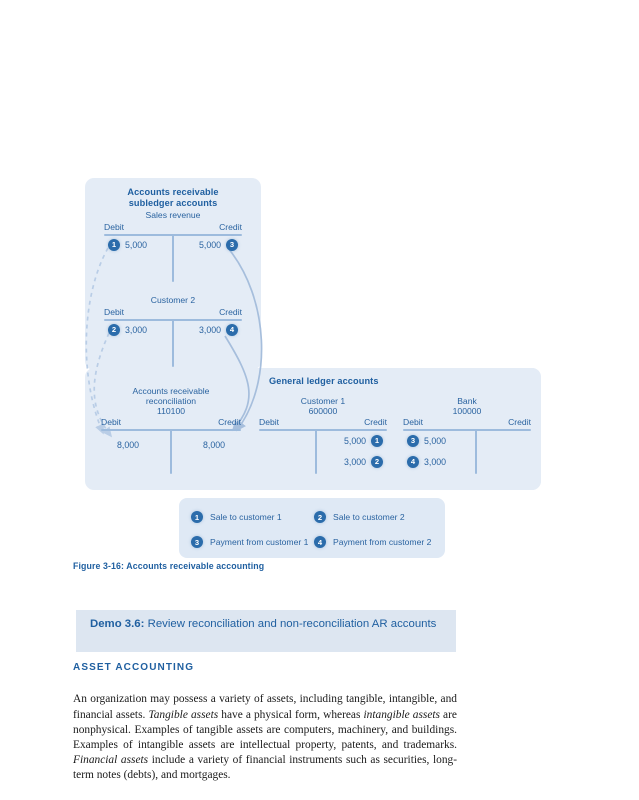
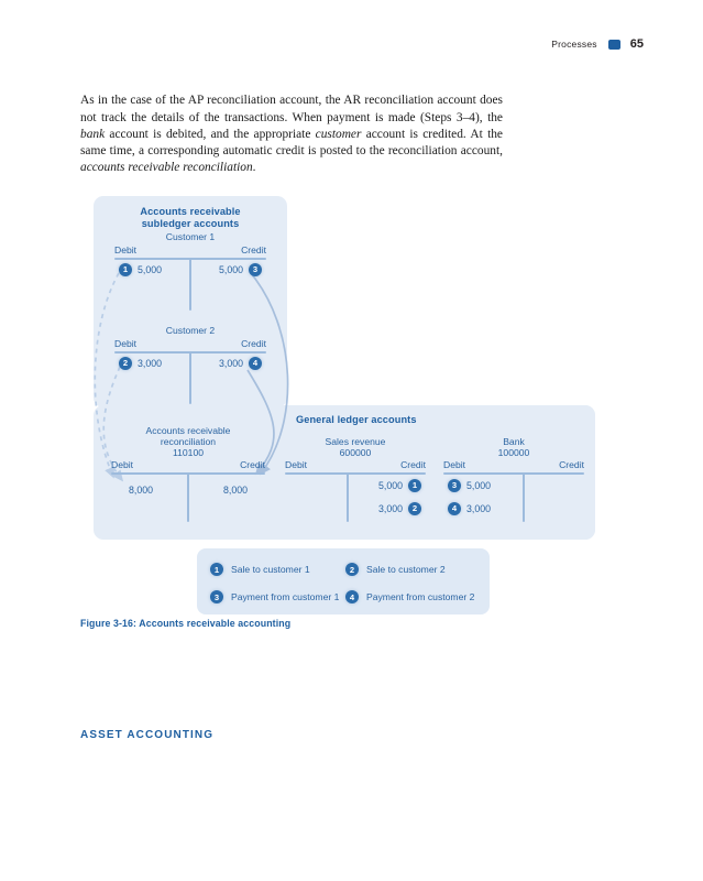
+ Processes
+ 65
+ As in the case of the AP reconciliation account, the AR reconciliation account does not track the details of the transactions. When payment is made (Steps 3–4), the bank account is debited, and the appropriate customer account is credited. At the same time, a corresponding automatic credit is posted to the reconciliation account, accounts receivable reconciliation.
  Accounts receivable
  subledger accounts
  General ledger accounts
- Sales revenue
+ Customer 1
  Debit
  Credit
  1
  5,000
  5,000
  3
  Customer 2
  Debit
  Credit
  2
  3,000
  3,000
  4
  Accounts receivable
  reconciliation
  110100
  Debit
  Credit
  8,000
  8,000
- Customer 1
+ Sales revenue
  600000
  Debit
  Credit
  5,000
  1
  3,000
  2
  Bank
  100000
  Debit
  Credit
  3
  5,000
  4
  3,000
  1
  Sale to customer 1
  2
  Sale to customer 2
  3
  Payment from customer 1
  4
  Payment from customer 2
  Figure 3-16: Accounts receivable accounting
- Demo 3.6: Review reconciliation and non-reconciliation AR accounts
  ASSET ACCOUNTING
- An organization may possess a variety of assets, including tangible, intangible, and financial assets. Tangible assets have a physical form, whereas intangible assets are nonphysical. Examples of tangible assets are computers, machinery, and buildings. Examples of intangible assets are intellectual property, patents, and trademarks. Financial assets include a variety of financial instruments such as securities, long-term notes (debts), and mortgages.
